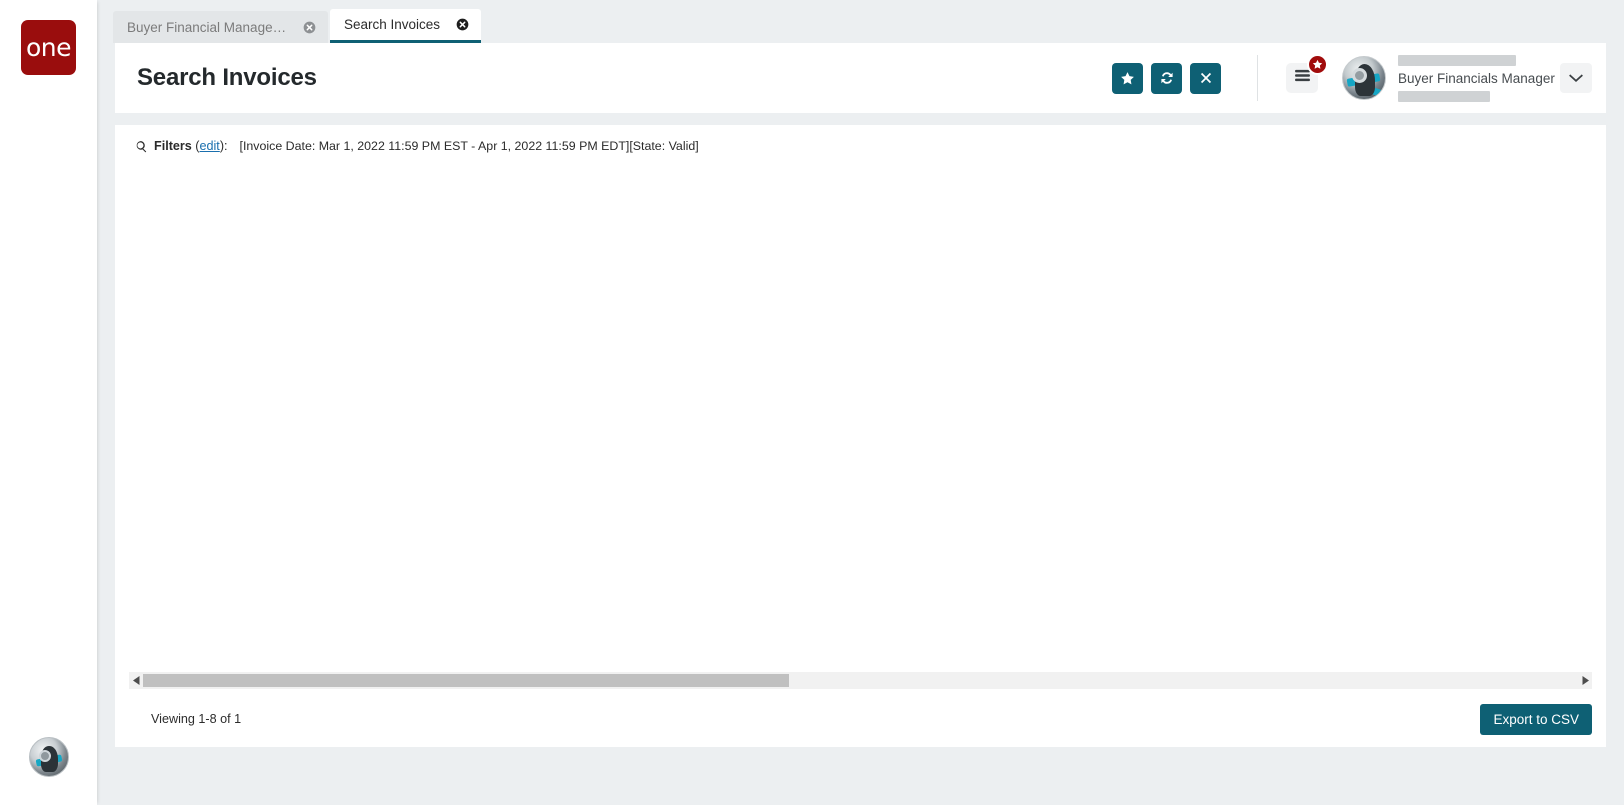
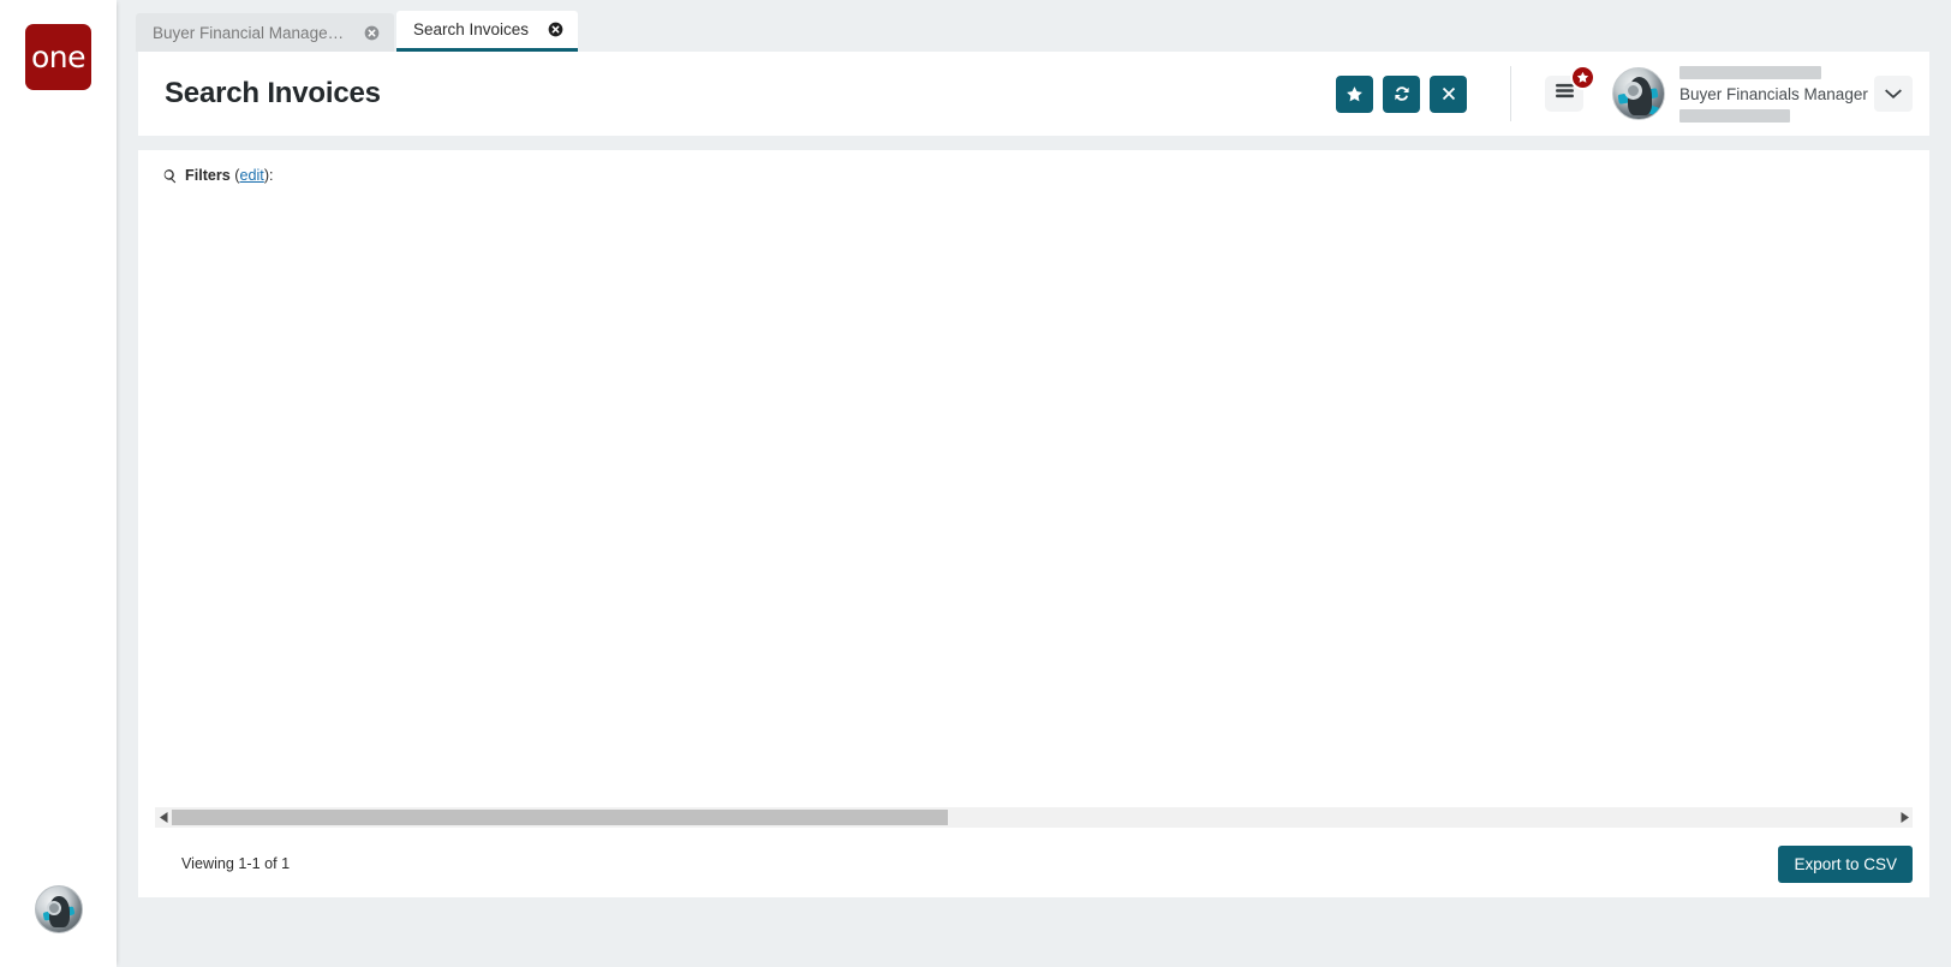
  one
  Buyer Financial Manager D
  Search Invoices
  Search Invoices
  Buyer Financials Manager
  Filters
  (
  edit
  )
  :
- [Invoice Date: Mar 1, 2022 11:59 PM EST - Apr 1, 2022 11:59 PM EDT][State: Valid]
- Viewing 1-8 of 1
+ Viewing 1-1 of 1
  Export to CSV
